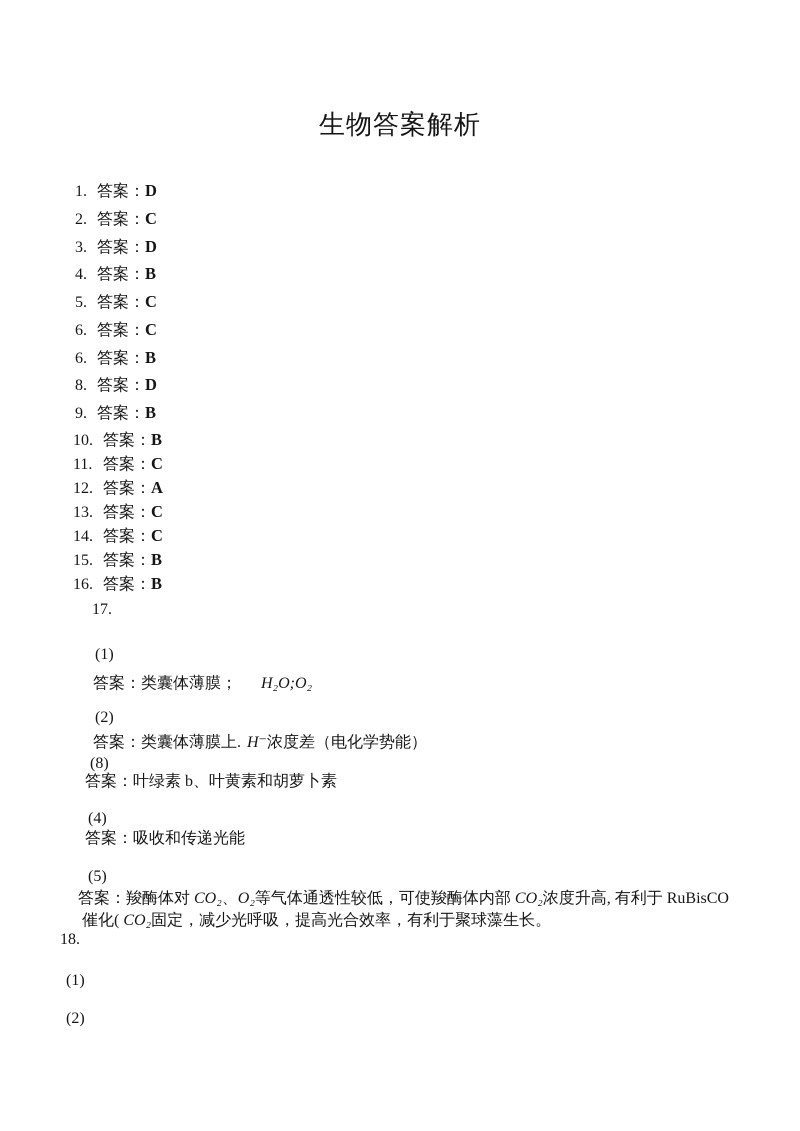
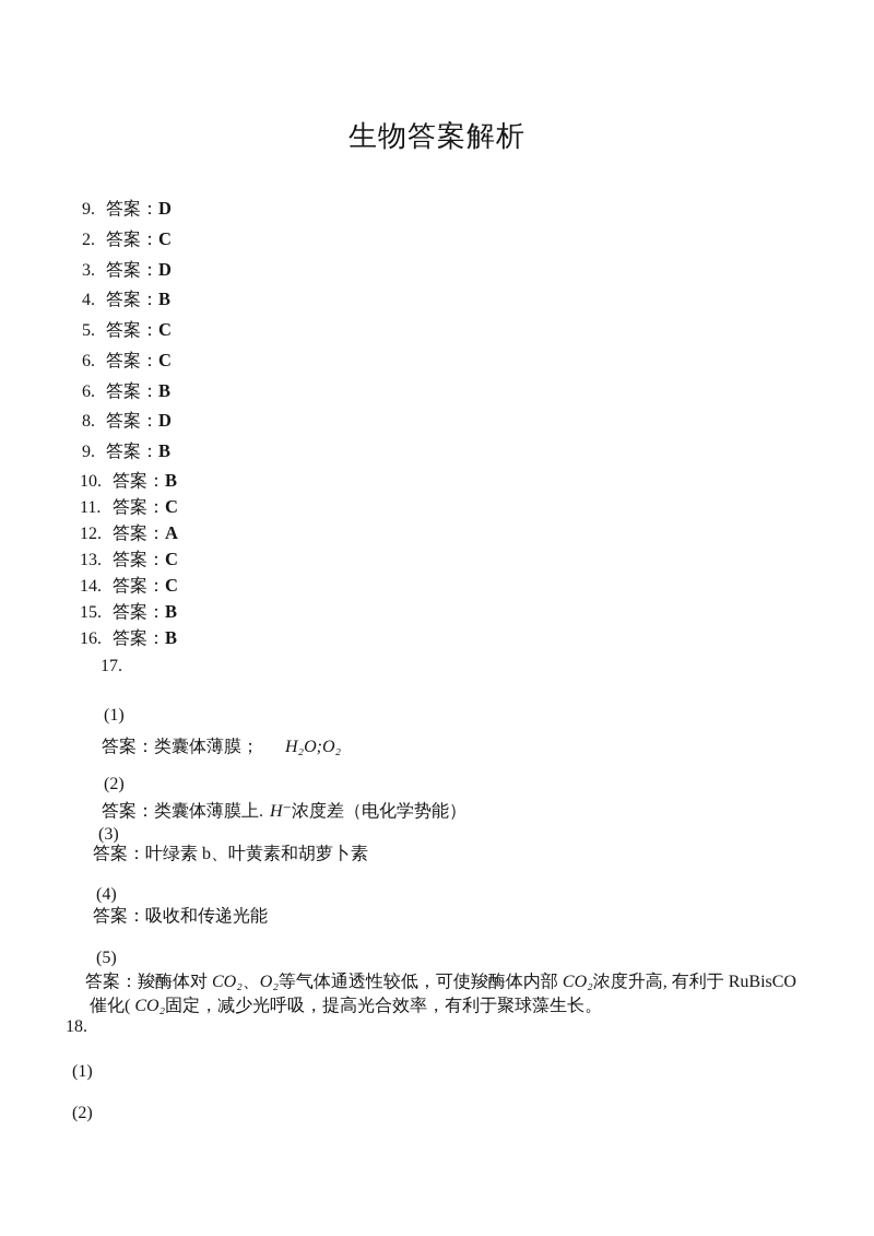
  生物答案解析
- 1. 答案：D
+ 9. 答案：D
  2. 答案：C
  3. 答案：D
  4. 答案：B
  5. 答案：C
  6. 答案：C
  6. 答案：B
  8. 答案：D
  9. 答案：B
  10. 答案：B
  11. 答案：C
  12. 答案：A
  13. 答案：C
  14. 答案：C
  15. 答案：B
  16. 答案：B
  17.
  (1)
  答案：类囊体薄膜； H₂O;O₂
  (2)
  答案：类囊体薄膜上. H⁻浓度差（电化学势能）
- (8)
+ (3)
  答案：叶绿素 b、叶黄素和胡萝卜素
  (4)
  答案：吸收和传递光能
  (5)
  答案：羧酶体对 CO₂、O₂等气体通透性较低，可使羧酶体内部 CO₂浓度升高, 有利于 RuBisCO
  催化( CO₂固定，减少光呼吸，提高光合效率，有利于聚球藻生长。
  18.
  (1)
  (2)
